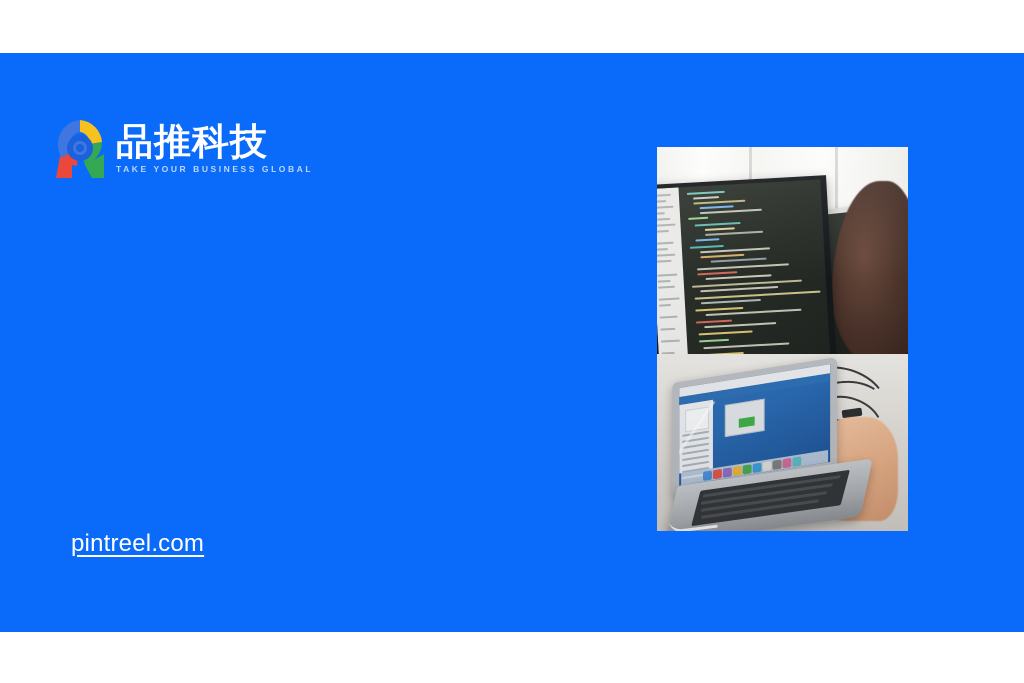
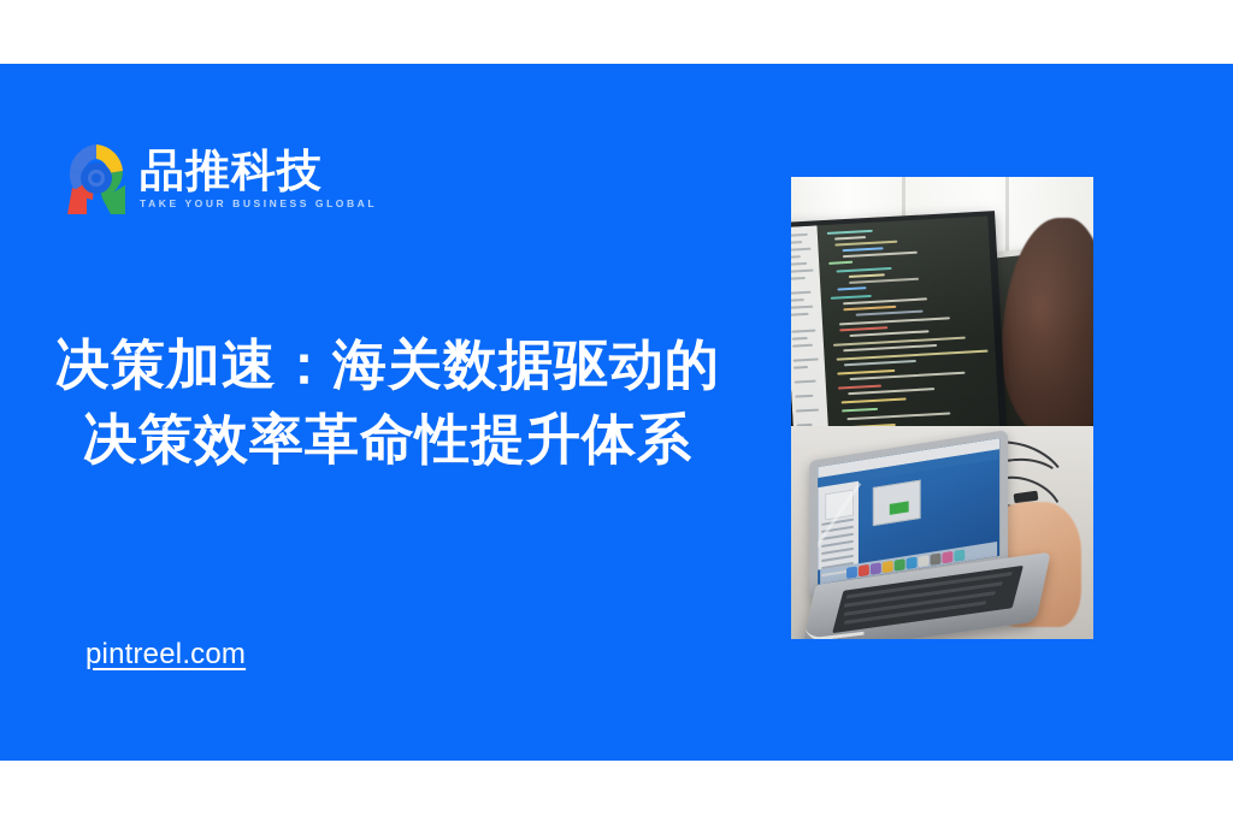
  品推科技
  TAKE YOUR BUSINESS GLOBAL
+ 决策加速：海关数据驱动的
+ 决策效率革命性提升体系
  pintreel.com
